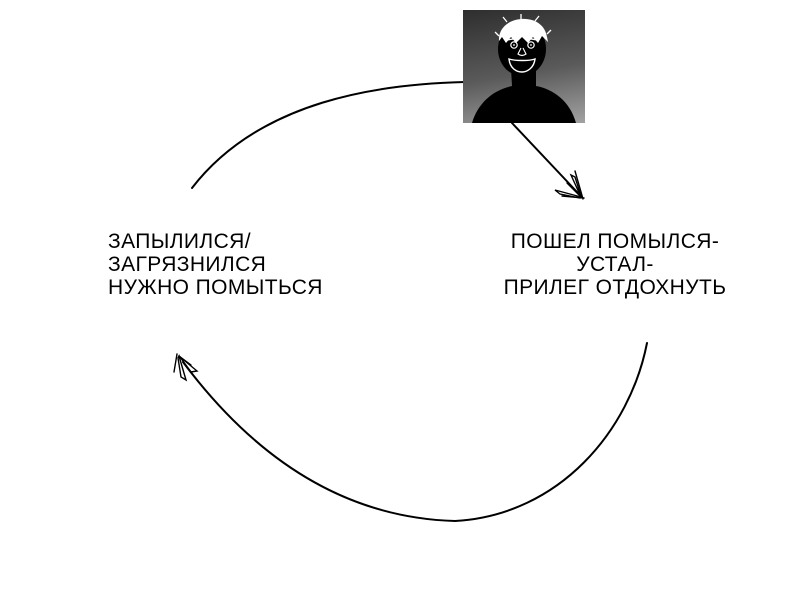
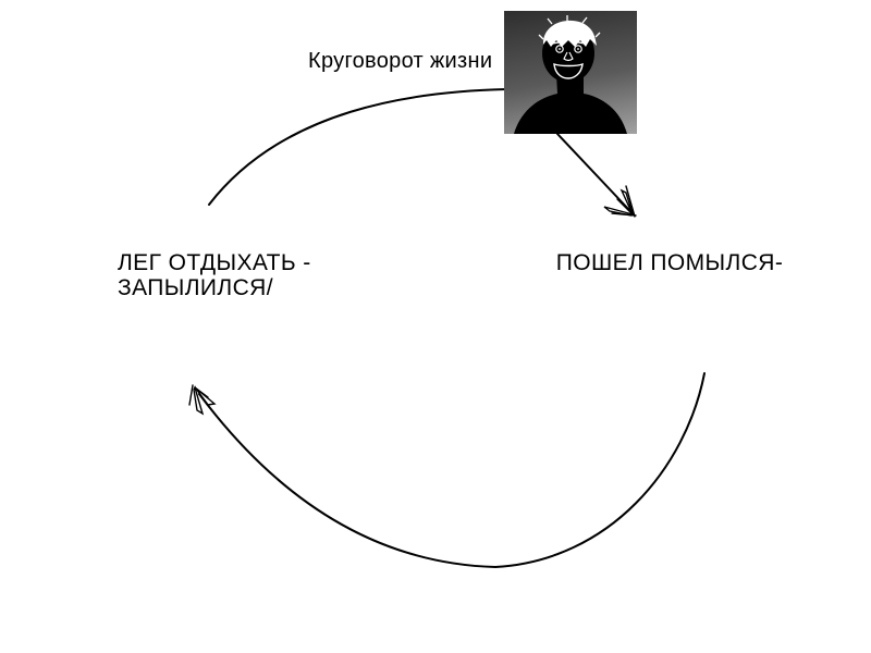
+ Круговорот жизни
+ ЛЕГ ОТДЫХАТЬ -
  ЗАПЫЛИЛСЯ/
- ЗАГРЯЗНИЛСЯ
- НУЖНО ПОМЫТЬСЯ
  ПОШЕЛ ПОМЫЛСЯ-
- УСТАЛ-
- ПРИЛЕГ ОТДОХНУТЬ
